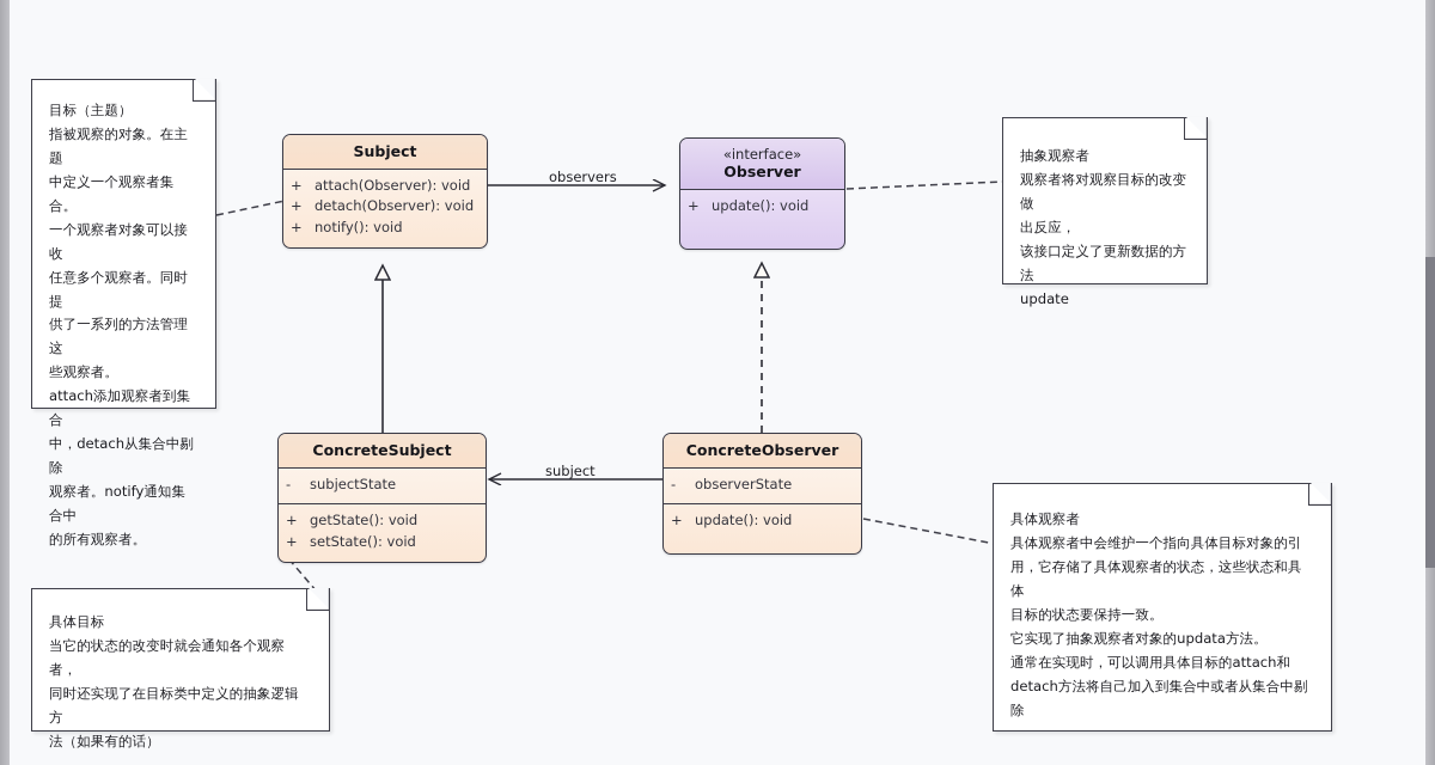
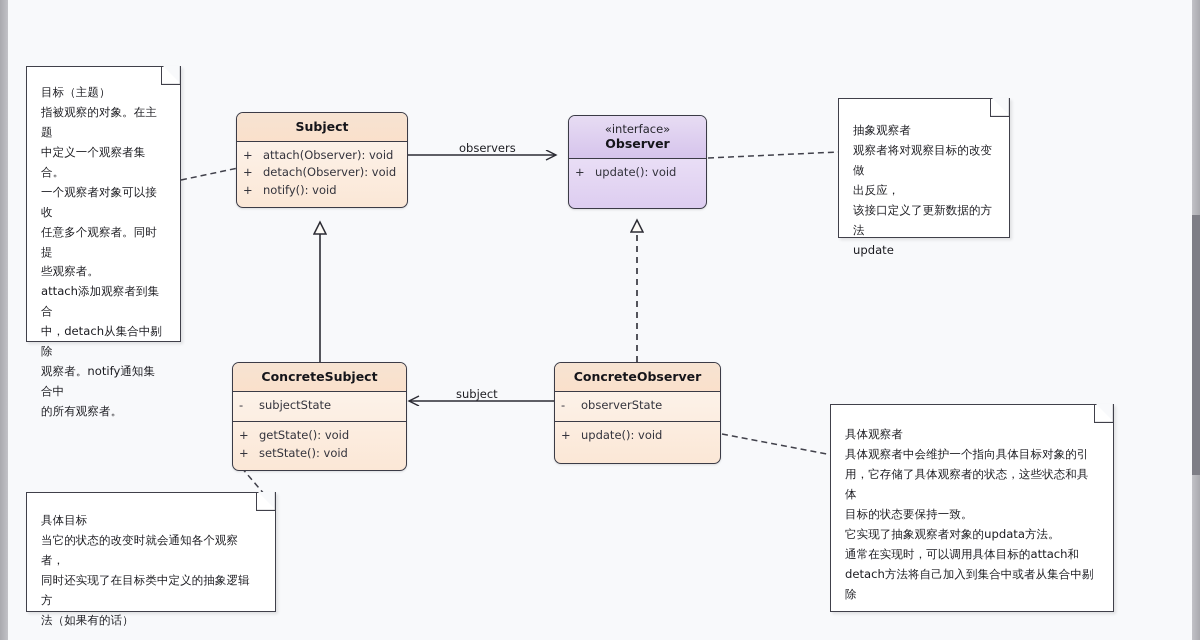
  observers
  subject
  Subject
  + attach(Observer): void
  + detach(Observer): void
  + notify(): void
  «interface»
  Observer
  + update(): void
  ConcreteSubject
  - subjectState
  + getState(): void
  + setState(): void
  ConcreteObserver
  - observerState
  + update(): void
  目标（主题）
  指被观察的对象。在主题
  中定义一个观察者集合。
  一个观察者对象可以接收
  任意多个观察者。同时提
- 供了一系列的方法管理这
  些观察者。
  attach添加观察者到集合
  中，detach从集合中剔除
  观察者。notify通知集合中
  的所有观察者。
  抽象观察者
  观察者将对观察目标的改变做
  出反应，
  该接口定义了更新数据的方法
  update
  具体目标
  当它的状态的改变时就会通知各个观察者，
  同时还实现了在目标类中定义的抽象逻辑方
  法（如果有的话）
  具体观察者
  具体观察者中会维护一个指向具体目标对象的引
  用，它存储了具体观察者的状态，这些状态和具体
  目标的状态要保持一致。
  它实现了抽象观察者对象的updata方法。
  通常在实现时，可以调用具体目标的attach和
  detach方法将自己加入到集合中或者从集合中剔除
